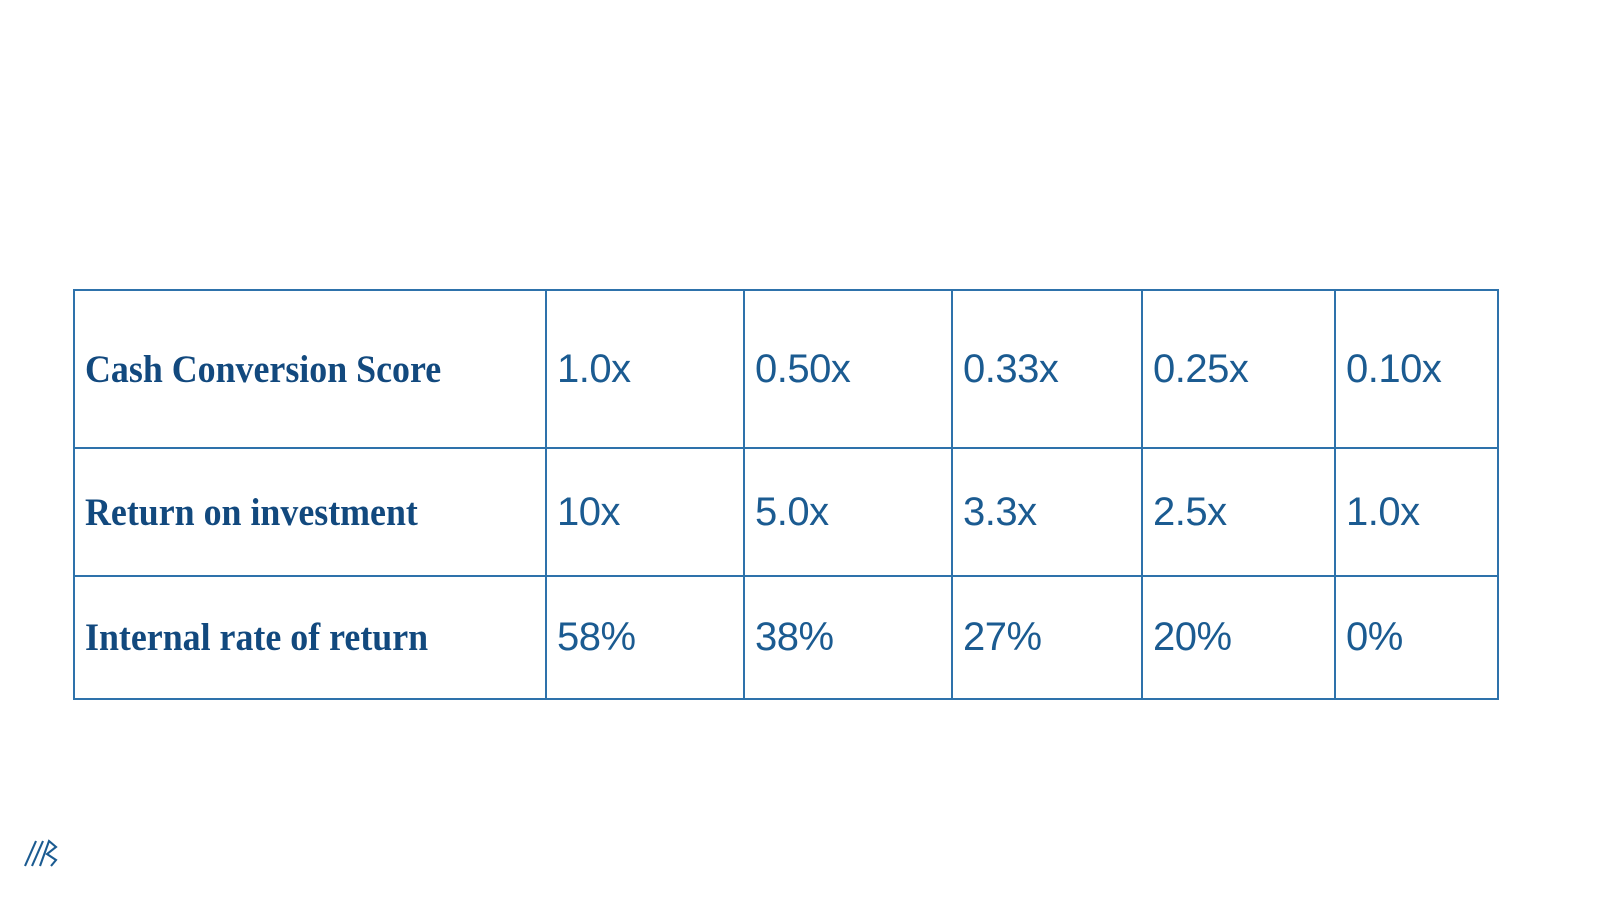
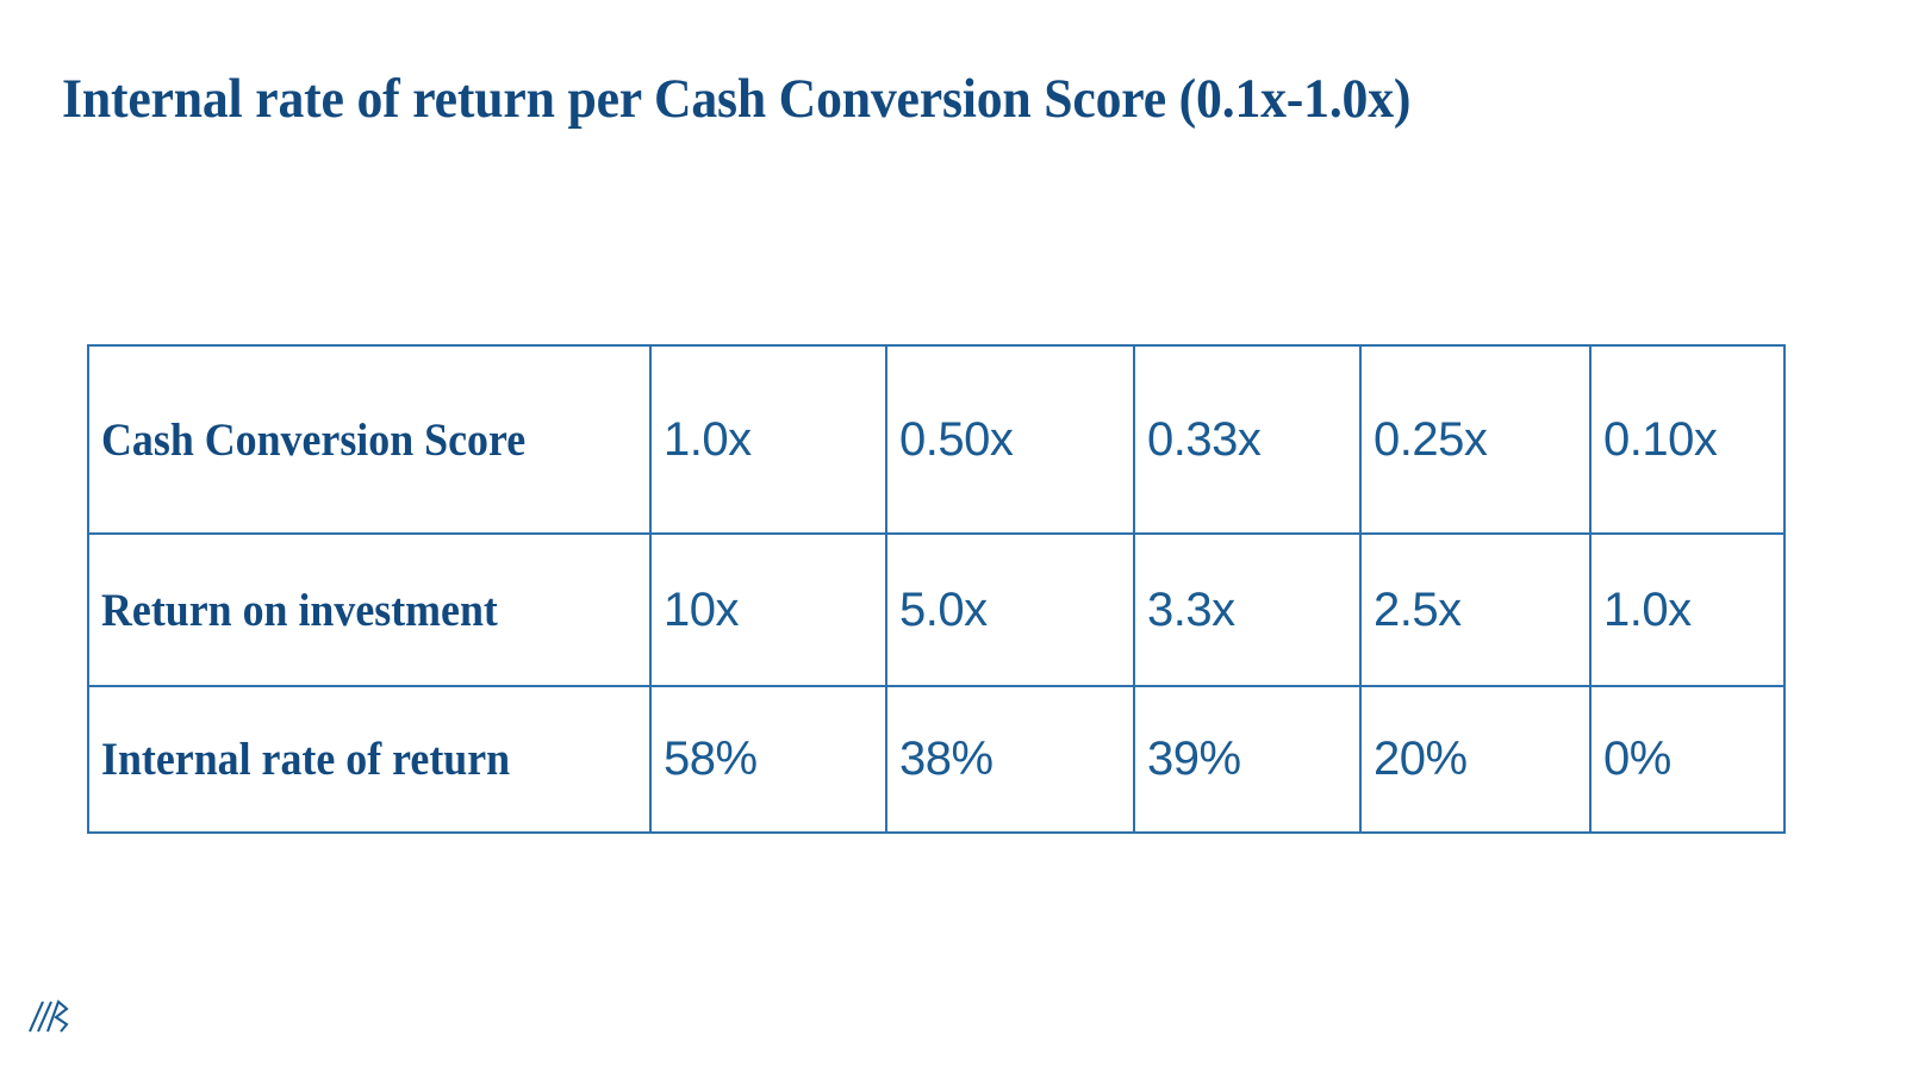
+ Internal rate of return per Cash Conversion Score (0.1x-1.0x)
  Cash Conversion Score	1.0x	0.50x	0.33x	0.25x	0.10x
  Return on investment	10x	5.0x	3.3x	2.5x	1.0x
- Internal rate of return	58%	38%	27%	20%	0%
+ Internal rate of return	58%	38%	39%	20%	0%
